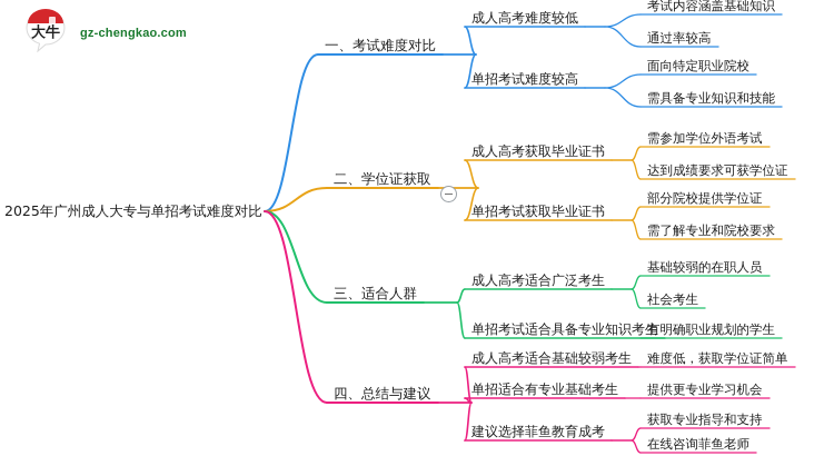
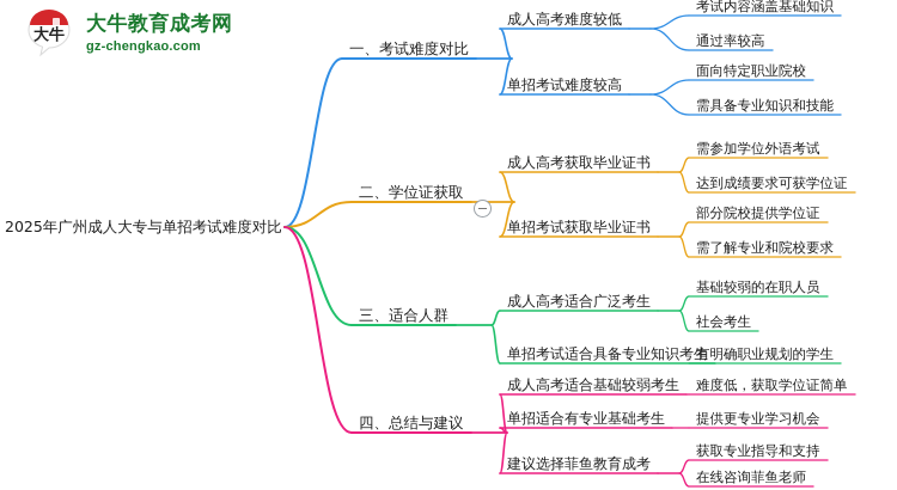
  大牛
+ 大牛教育成考网
  gz-chengkao.com
  2025年广州成人大专与单招考试难度对比
  一、考试难度对比
  成人高考难度较低
  考试内容涵盖基础知识
  通过率较高
  单招考试难度较高
  面向特定职业院校
  需具备专业知识和技能
  二、学位证获取
  成人高考获取毕业证书
  需参加学位外语考试
  达到成绩要求可获学位证
  单招考试获取毕业证书
  部分院校提供学位证
  需了解专业和院校要求
  三、适合人群
  成人高考适合广泛考生
  基础较弱的在职人员
  社会考生
  单招考试适合具备专业知识考生
  有明确职业规划的学生
  四、总结与建议
  成人高考适合基础较弱考生
  难度低，获取学位证简单
  单招适合有专业基础考生
  提供更专业学习机会
  建议选择菲鱼教育成考
  获取专业指导和支持
  在线咨询菲鱼老师
